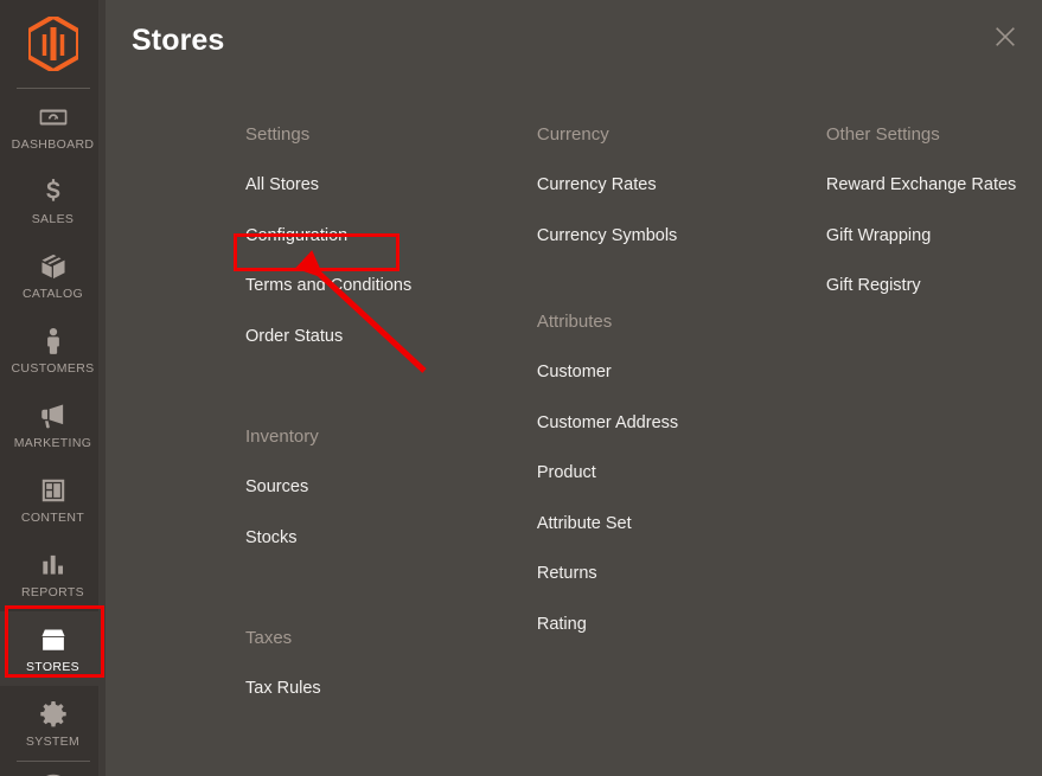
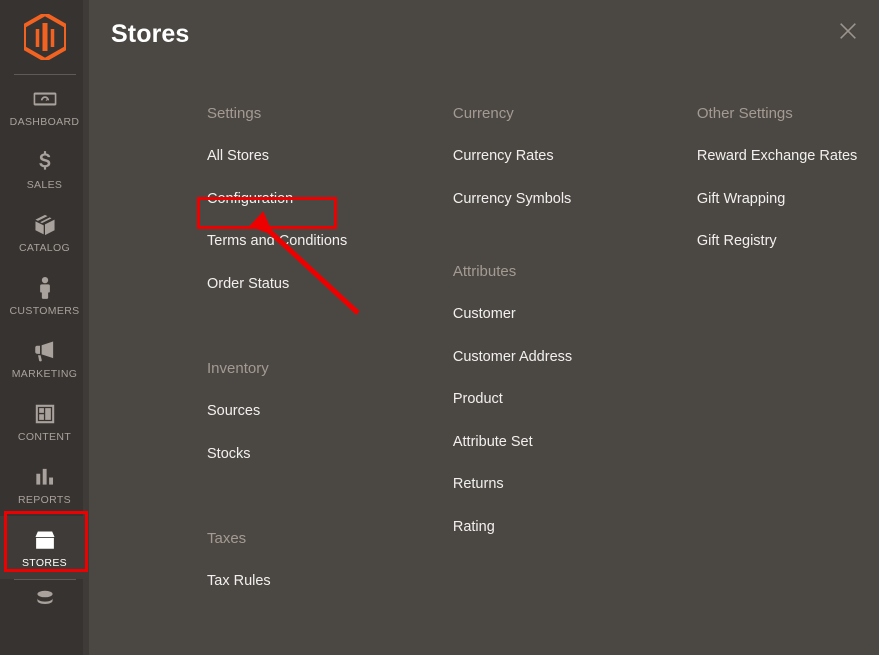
  DASHBOARD
  SALES
  CATALOG
  CUSTOMERS
  MARKETING
  CONTENT
  REPORTS
  STORES
- SYSTEM
  Stores
  Settings
  All Stores
  Configuration
  Terms and Conditions
  Order Status
  Inventory
  Sources
  Stocks
  Taxes
  Tax Rules
  Currency
  Currency Rates
  Currency Symbols
  Attributes
  Customer
  Customer Address
  Product
  Attribute Set
  Returns
  Rating
  Other Settings
  Reward Exchange Rates
  Gift Wrapping
  Gift Registry
